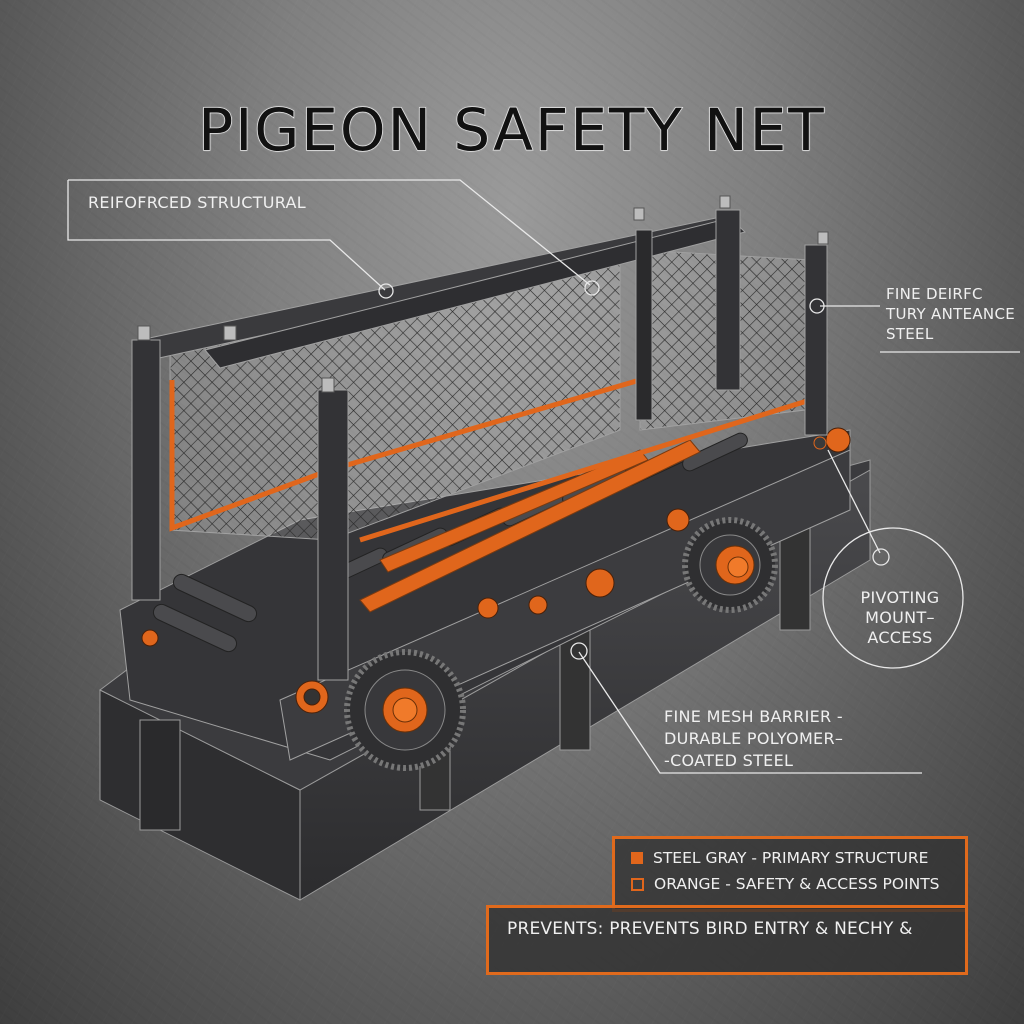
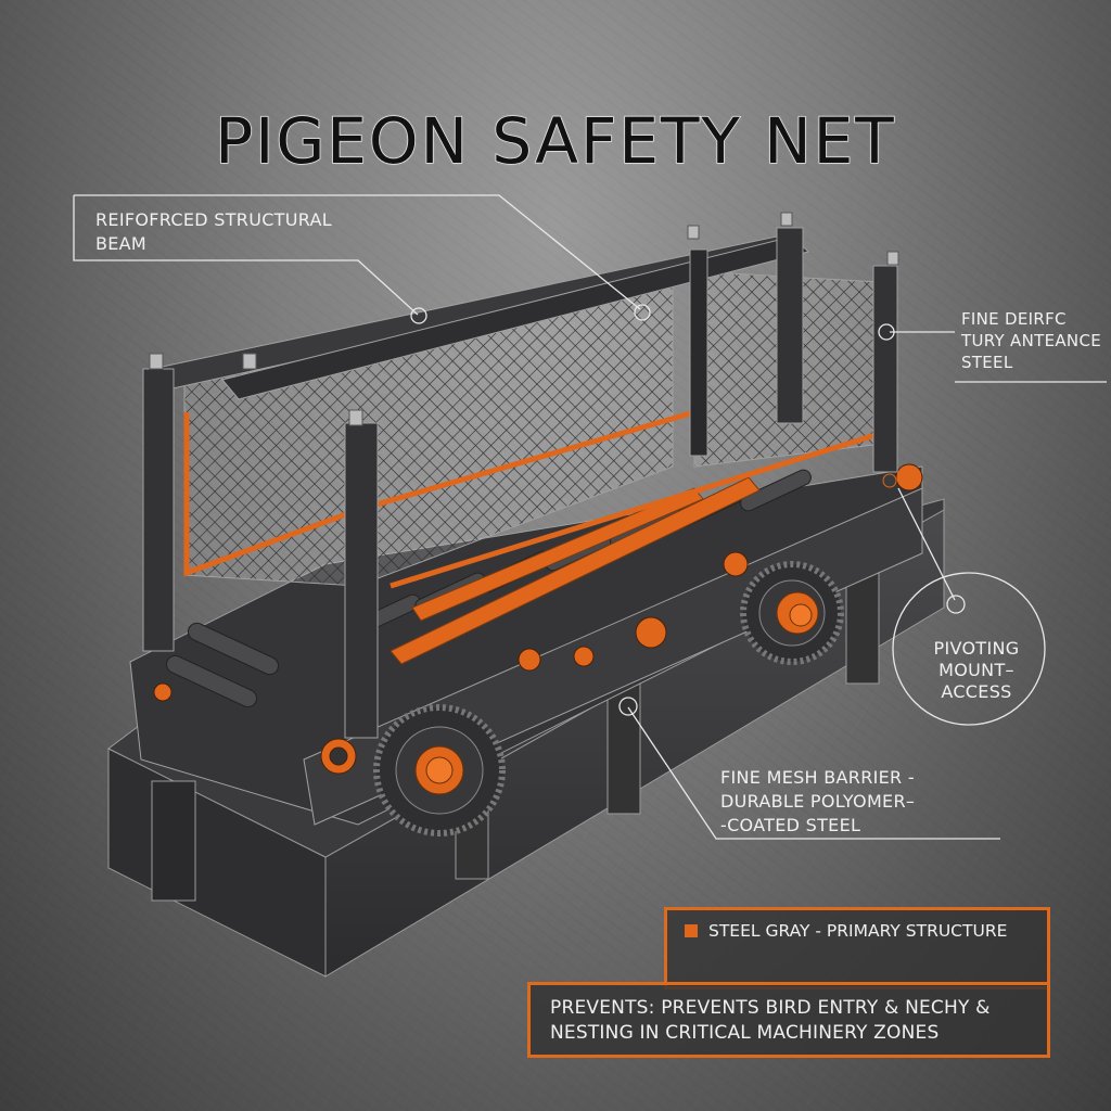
  PIGEON SAFETY NET
  REIFOFRCED STRUCTURAL
+ BEAM
  FINE DEIRFC
  TURY ANTEANCE
  STEEL
  PIVOTING
  MOUNT–
  ACCESS
  FINE MESH BARRIER -
  DURABLE POLYOMER–
  -COATED STEEL
  STEEL GRAY - PRIMARY STRUCTURE
- ORANGE - SAFETY & ACCESS POINTS
  PREVENTS: PREVENTS BIRD ENTRY & NECHY &
+ NESTING IN CRITICAL MACHINERY ZONES
